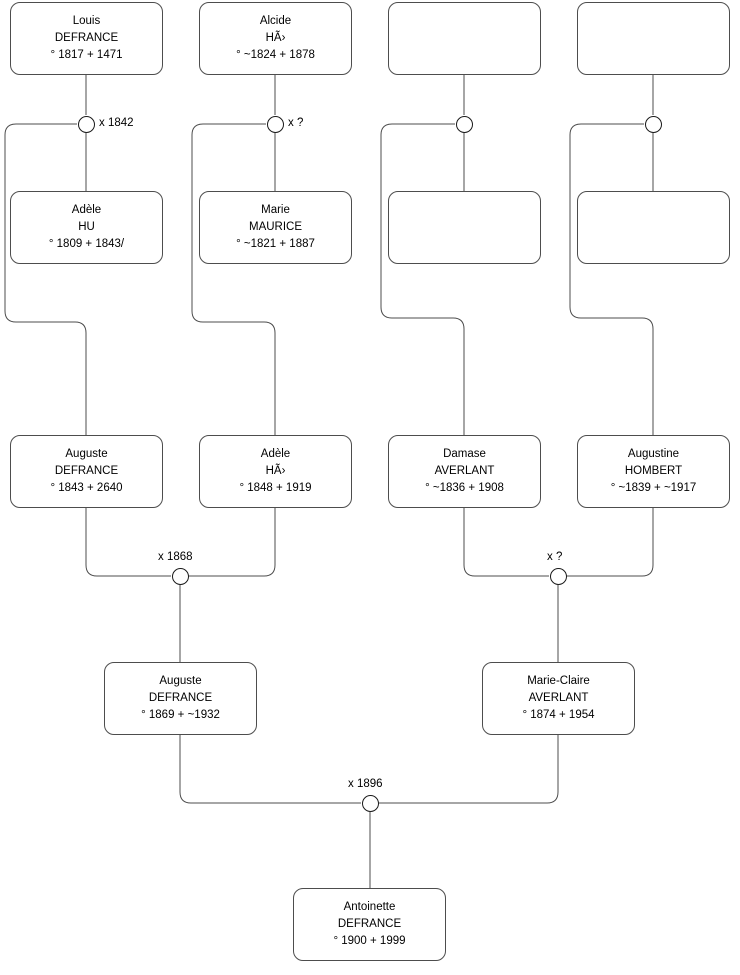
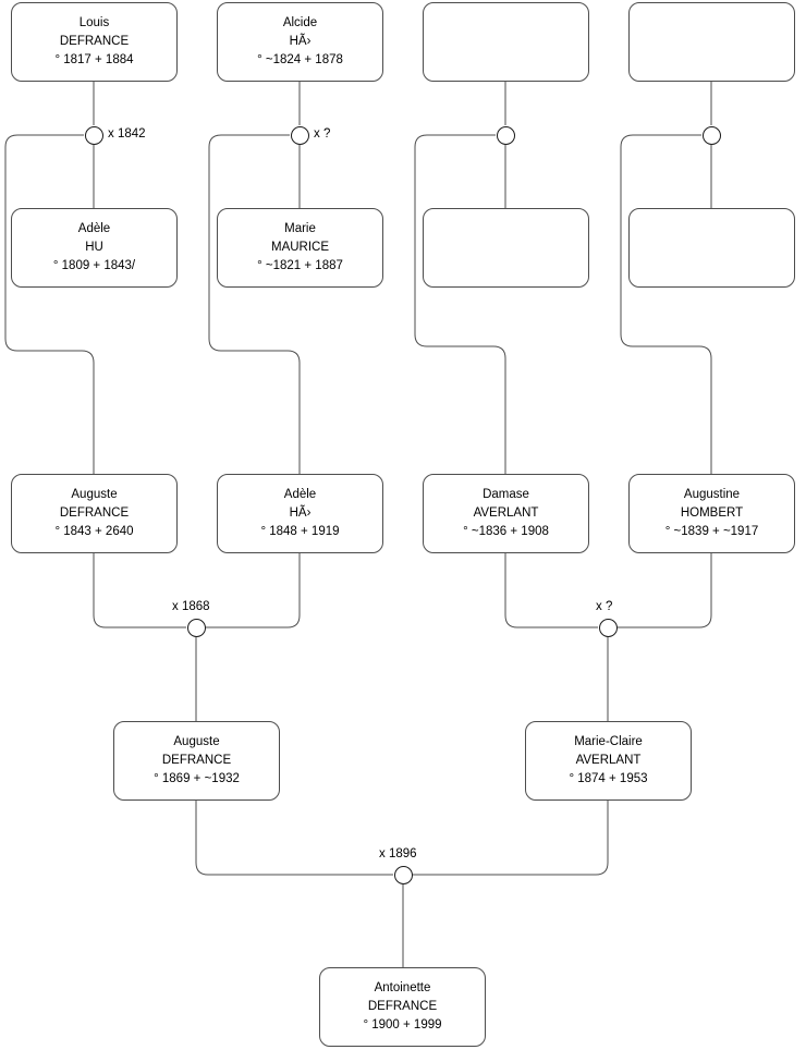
  Louis
  DEFRANCE
- ° 1817 + 1471
+ ° 1817 + 1884
  Alcide
  HÃ›
  ° ~1824 + 1878
  Adèle
  HU
  ° 1809 + 1843/
  Marie
  MAURICE
  ° ~1821 + 1887
  Auguste
  DEFRANCE
  ° 1843 + 2640
  Adèle
  HÃ›
  ° 1848 + 1919
  Damase
  AVERLANT
  ° ~1836 + 1908
  Augustine
  HOMBERT
  ° ~1839 + ~1917
  Auguste
  DEFRANCE
  ° 1869 + ~1932
  Marie-Claire
  AVERLANT
- ° 1874 + 1954
+ ° 1874 + 1953
  Antoinette
  DEFRANCE
  ° 1900 + 1999
  x 1842
  x ?
  x 1868
  x ?
  x 1896
